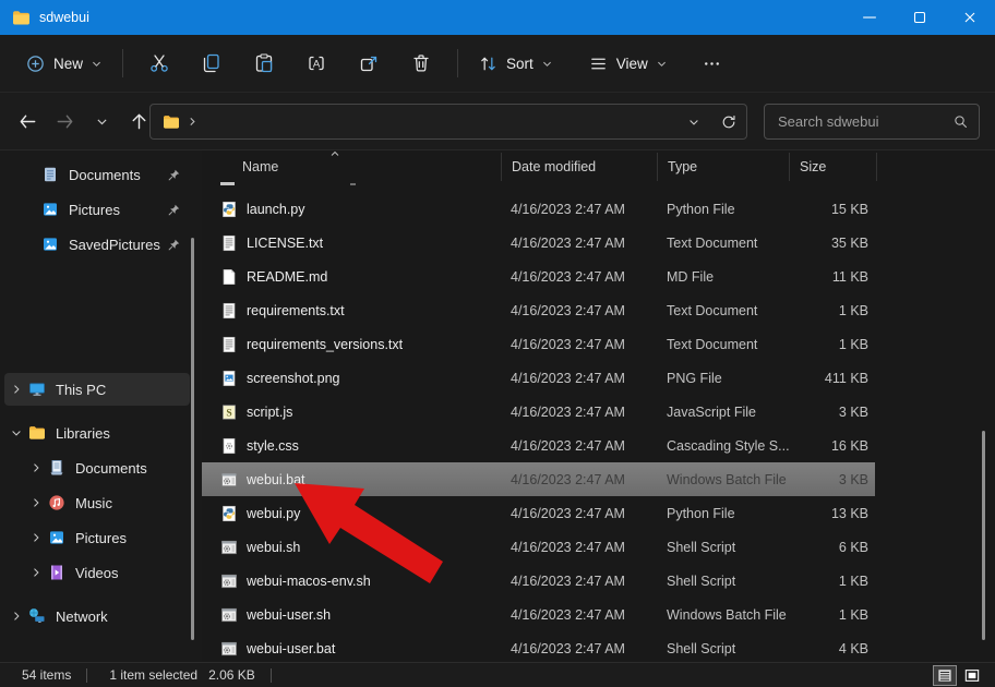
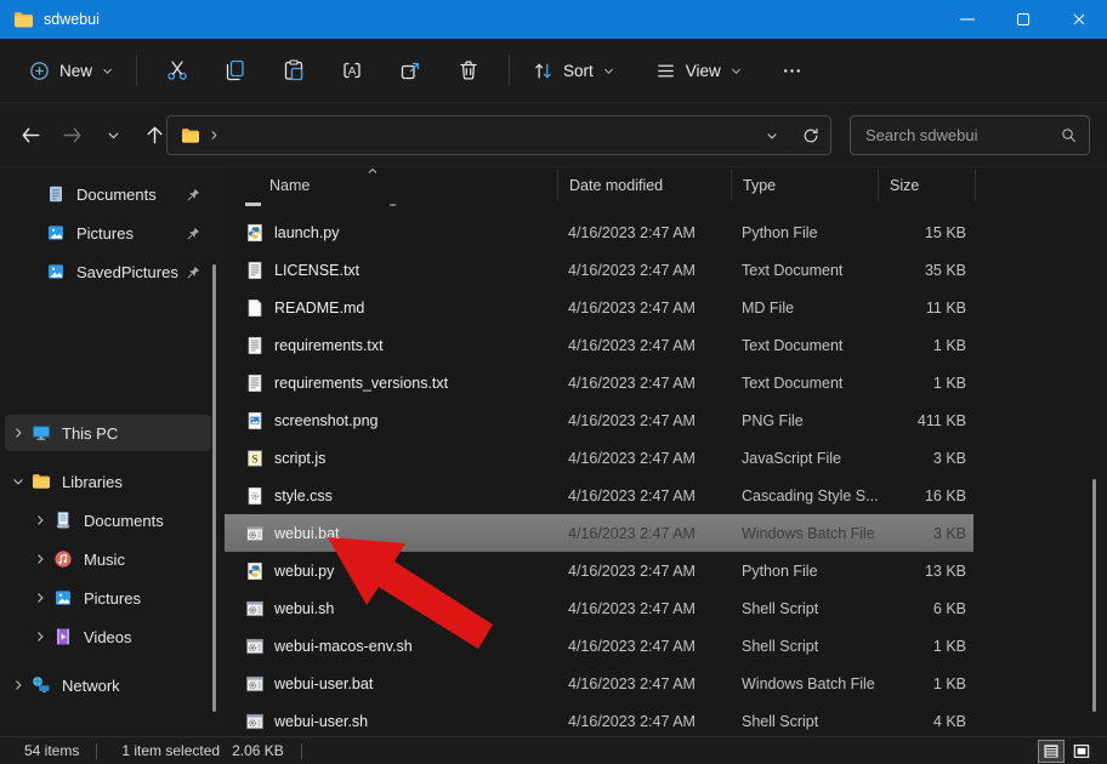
  sdwebui
  New
  A
  Sort
  View
  Search sdwebui
  Documents
  Pictures
  SavedPictures
  This PC
  Libraries
  Documents
  Music
  Pictures
  Videos
  Network
  Name
  Date modified
  Type
  Size
  launch.py
  4/16/2023 2:47 AM
  Python File
  15 KB
  LICENSE.txt
  4/16/2023 2:47 AM
  Text Document
  35 KB
  README.md
  4/16/2023 2:47 AM
  MD File
  11 KB
  requirements.txt
  4/16/2023 2:47 AM
  Text Document
  1 KB
  requirements_versions.txt
  4/16/2023 2:47 AM
  Text Document
  1 KB
  screenshot.png
  4/16/2023 2:47 AM
  PNG File
  411 KB
  S
  script.js
  4/16/2023 2:47 AM
  JavaScript File
  3 KB
  style.css
  4/16/2023 2:47 AM
  Cascading Style S...
  16 KB
  webui.bat
  4/16/2023 2:47 AM
  Windows Batch File
  3 KB
  webui.py
  4/16/2023 2:47 AM
  Python File
  13 KB
  webui.sh
  4/16/2023 2:47 AM
  Shell Script
  6 KB
  webui-macos-env.sh
  4/16/2023 2:47 AM
  Shell Script
  1 KB
- webui-user.sh
+ webui-user.bat
  4/16/2023 2:47 AM
  Windows Batch File
  1 KB
- webui-user.bat
+ webui-user.sh
  4/16/2023 2:47 AM
  Shell Script
  4 KB
  54 items
  1 item selected
  2.06 KB
